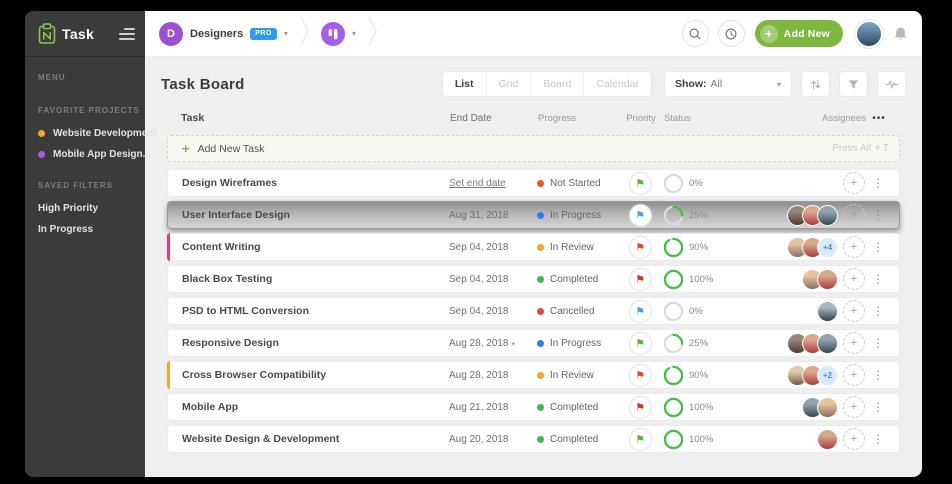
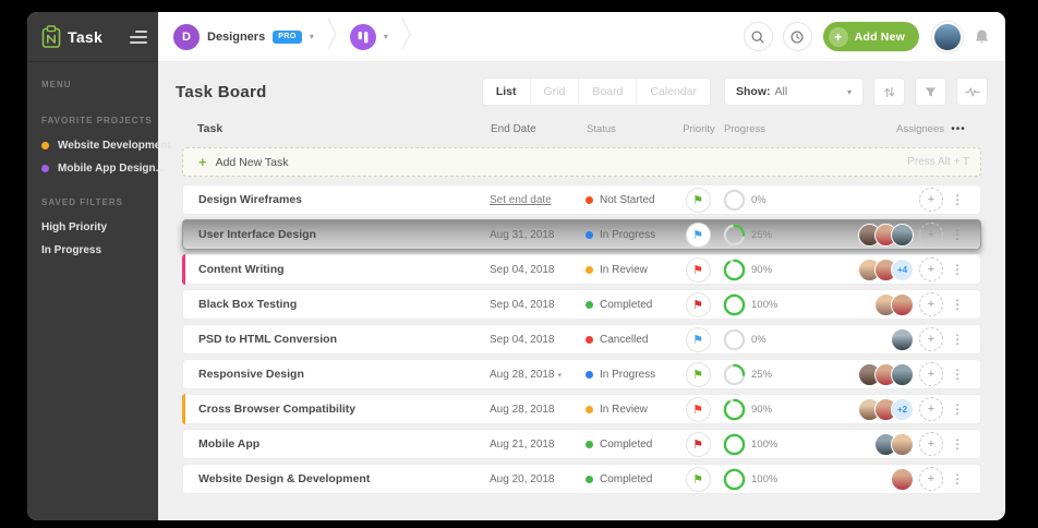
  Task
  MENU
  FAVORITE PROJECTS
  Website Development
  Mobile App Design...
  SAVED FILTERS
  High Priority
  In Progress
  D
  Designers
  ▾
  ▾
  +
  Add New
  Task Board
  List
  Grid
  Board
  Calendar
  Show:
  All
  ▾
  Task
  End Date
- Progress
+ Status
  Priority
- Status
+ Progress
  Assignees
  •••
  +
  Add New Task
  Press Alt + T
  Design Wireframes
  Set end date
  Not Started
  ⚑
  0%
  +
  ⋮
  User Interface Design
  Aug 31, 2018
  In Progress
  ⚑
  25%
  +
  ⋮
  Content Writing
  Sep 04, 2018
  In Review
  ⚑
  90%
  +4
  +
  ⋮
  Black Box Testing
  Sep 04, 2018
  Completed
  ⚑
  100%
  +
  ⋮
  PSD to HTML Conversion
  Sep 04, 2018
  Cancelled
  ⚑
  0%
  +
  ⋮
  Responsive Design
  Aug 28, 2018 ▾
  In Progress
  ⚑
  25%
  +
  ⋮
  Cross Browser Compatibility
  Aug 28, 2018
  In Review
  ⚑
  90%
  +2
  +
  ⋮
  Mobile App
  Aug 21, 2018
  Completed
  ⚑
  100%
  +
  ⋮
  Website Design & Development
  Aug 20, 2018
  Completed
  ⚑
  100%
  +
  ⋮
